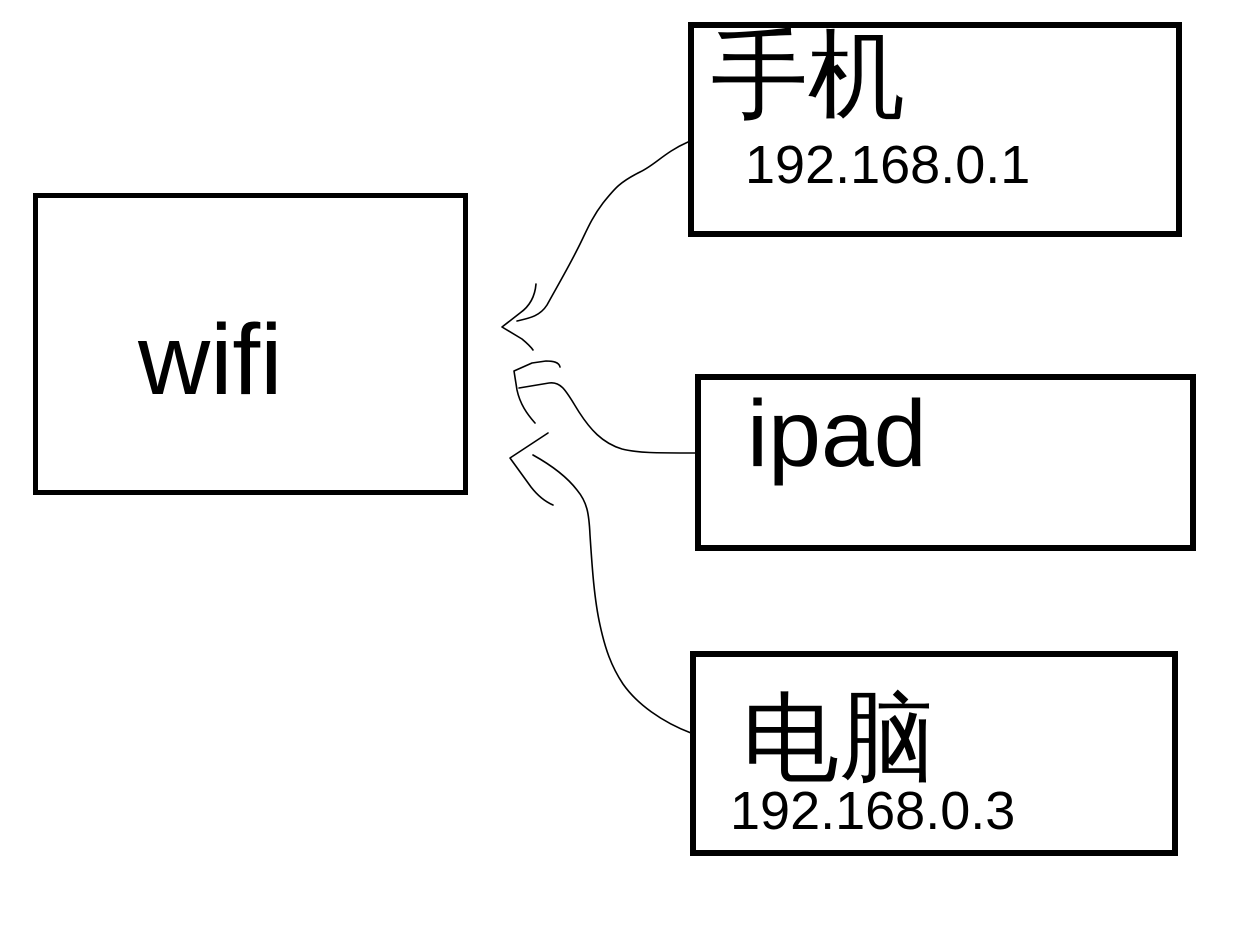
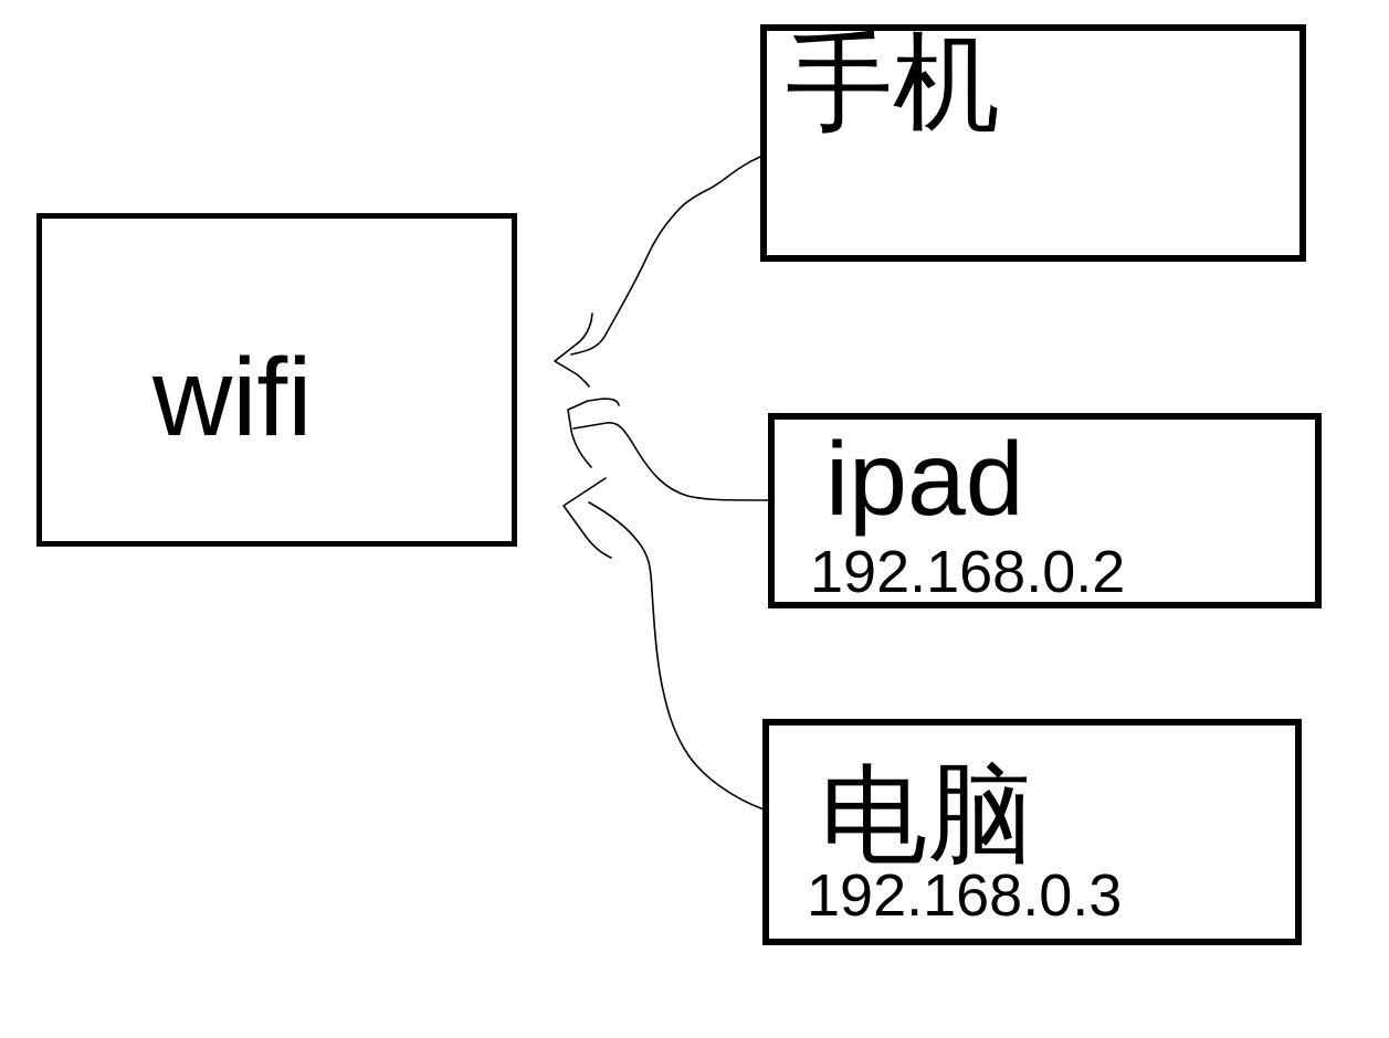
  wifi
  手机
- 192.168.0.1
  ipad
+ 192.168.0.2
  电脑
  192.168.0.3
